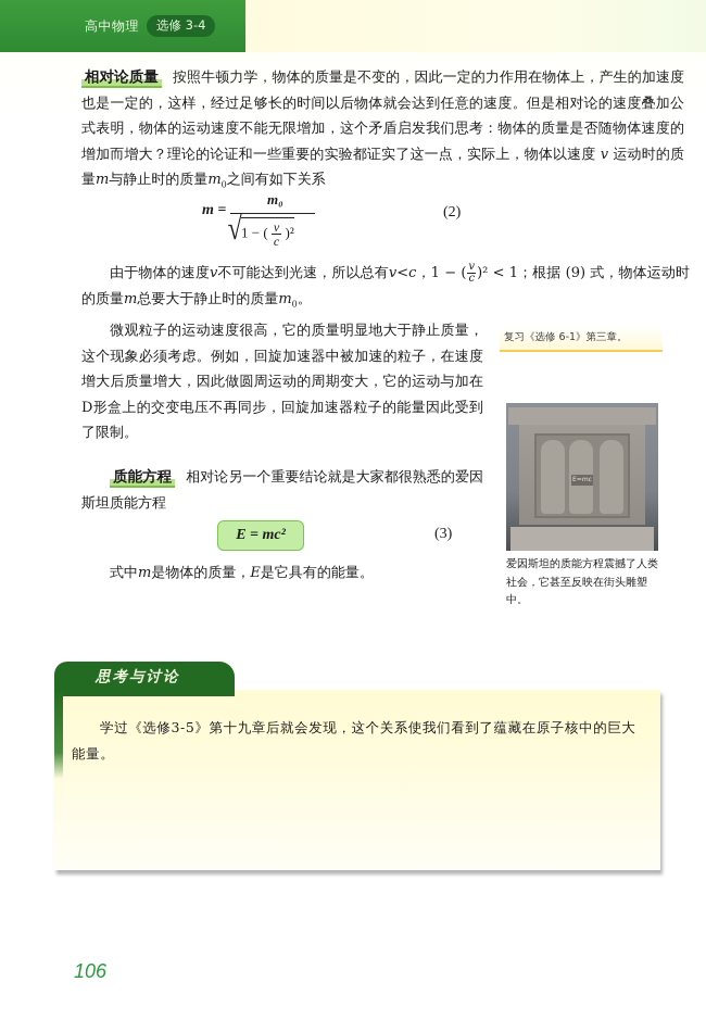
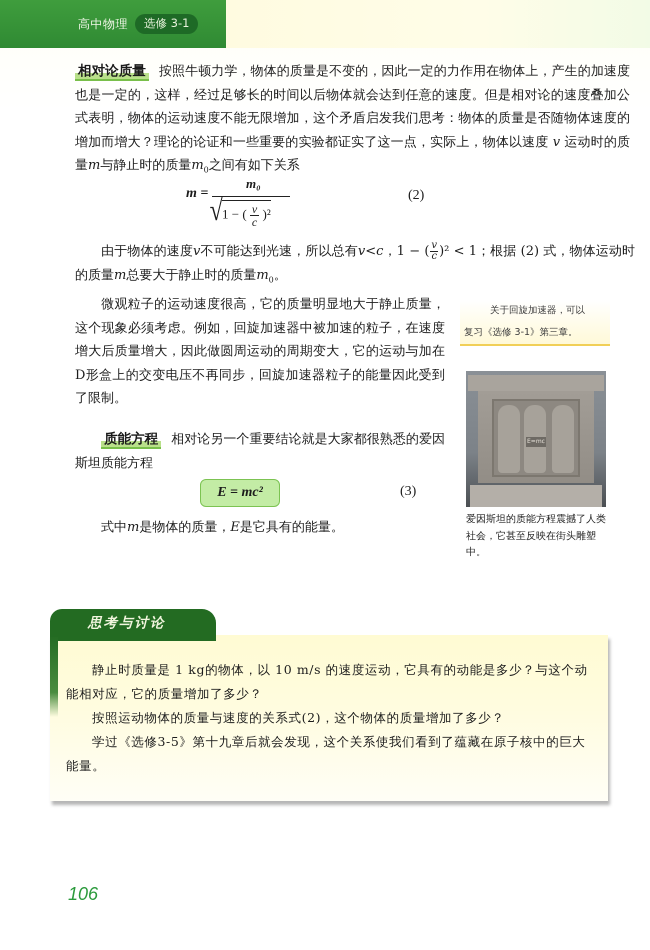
  高中物理
- 选修 3-4
+ 选修 3-1
  相对论质量 按照牛顿力学，物体的质量是不变的，因此一定的力作用在物体上，产生的加速度也是一定的，这样，经过足够长的时间以后物体就会达到任意的速度。但是相对论的速度叠加公式表明，物体的运动速度不能无限增加，这个矛盾启发我们思考：物体的质量是否随物体速度的增加而增大？理论的论证和一些重要的实验都证实了这一点，实际上，物体以速度 v 运动时的质量m与静止时的质量m0之间有如下关系
  m =
  m₀
  √
  1 − (
  v
  c
  )²
  (2)
  由于物体的速度v不可能达到光速，所以总有v<c，1 − (
  v
  c
- )² < 1；根据 (9) 式，物体运动时的质量m总要大于静止时的质量m0。
+ )² < 1；根据 (2) 式，物体运动时的质量m总要大于静止时的质量m0。
  微观粒子的运动速度很高，它的质量明显地大于静止质量，这个现象必须考虑。例如，回旋加速器中被加速的粒子，在速度增大后质量增大，因此做圆周运动的周期变大，它的运动与加在D形盒上的交变电压不再同步，回旋加速器粒子的能量因此受到了限制。
+ 关于回旋加速器，可以
- 复习《选修 6-1》第三章。
+ 复习《选修 3-1》第三章。
  爱因斯坦的质能方程震撼了人类社会，它甚至反映在街头雕塑中。
  质能方程 相对论另一个重要结论就是大家都很熟悉的爱因斯坦质能方程
  E = mc²
  (3)
  式中m是物体的质量，E是它具有的能量。
  思考与讨论
+ 静止时质量是 1 kg的物体，以 10 m/s 的速度运动，它具有的动能是多少？与这个动能相对应，它的质量增加了多少？
+ 按照运动物体的质量与速度的关系式(2)，这个物体的质量增加了多少？
  学过《选修3-5》第十九章后就会发现，这个关系使我们看到了蕴藏在原子核中的巨大能量。
  106
